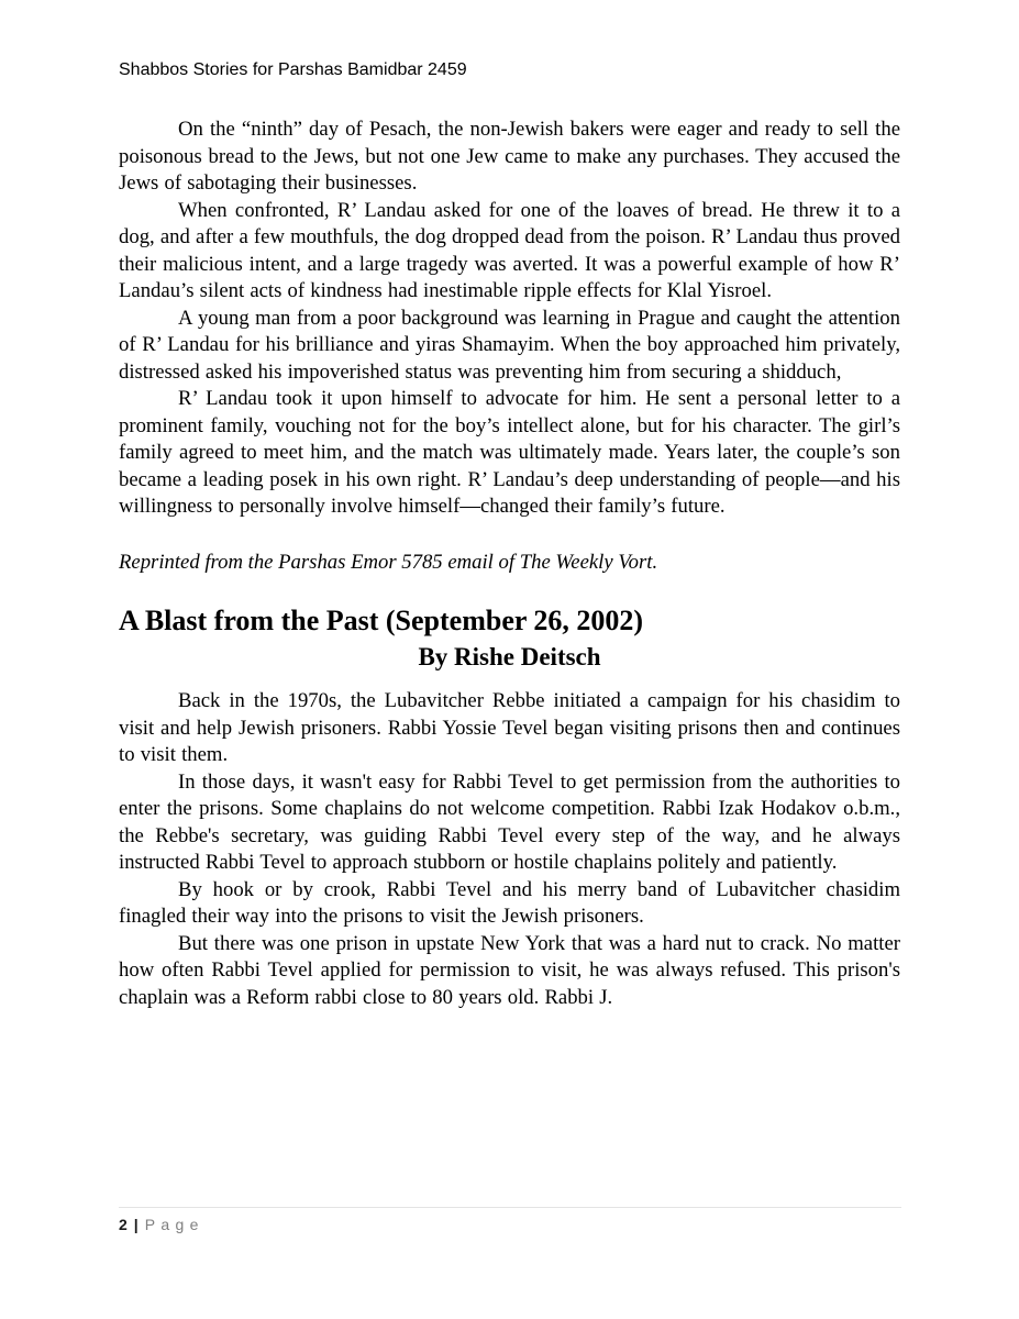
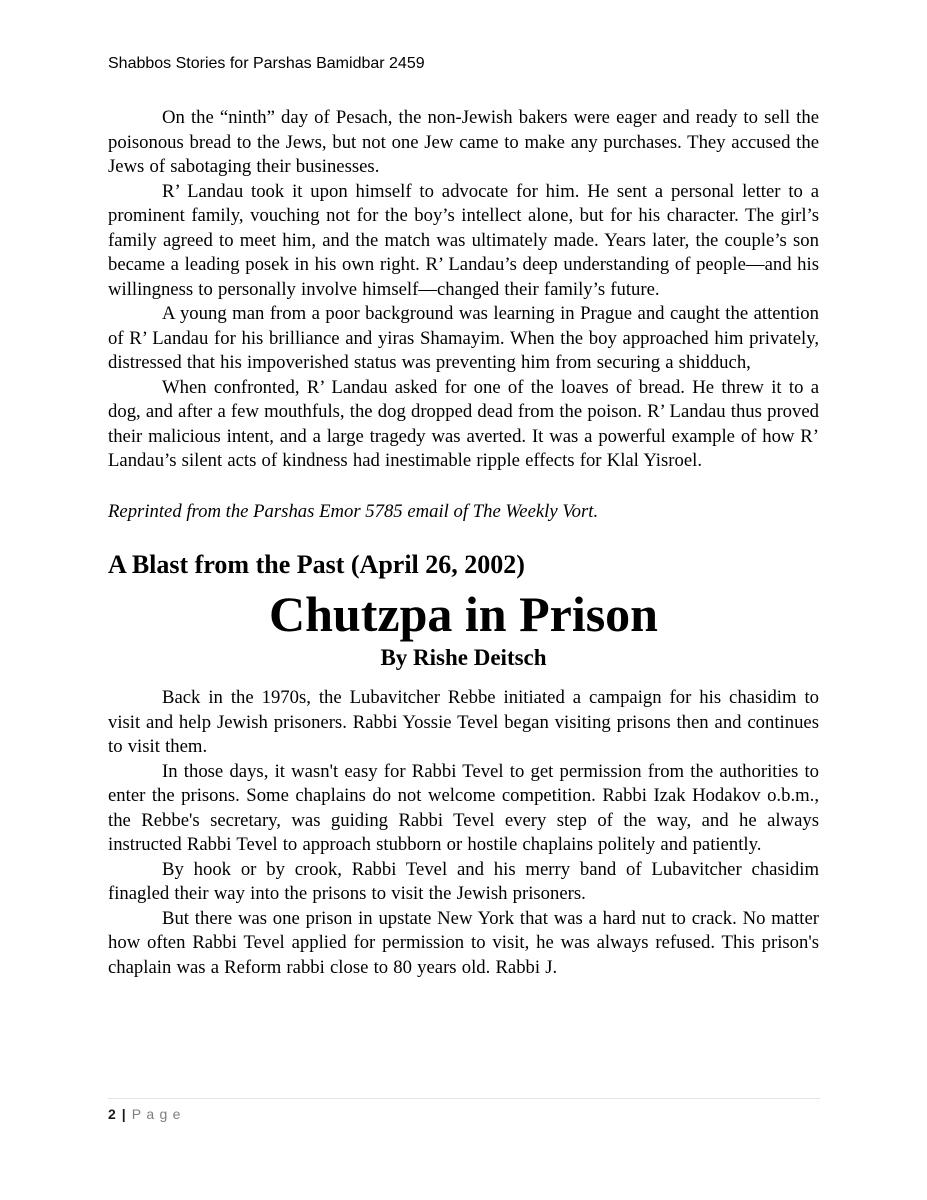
  Shabbos Stories for Parshas Bamidbar 2459
  On the “ninth” day of Pesach, the non-Jewish bakers were eager and ready to sell the poisonous bread to the Jews, but not one Jew came to make any purchases. They accused the Jews of sabotaging their businesses.
- When confronted, R’ Landau asked for one of the loaves of bread. He threw it to a dog, and after a few mouthfuls, the dog dropped dead from the poison. R’ Landau thus proved their malicious intent, and a large tragedy was averted. It was a powerful example of how R’ Landau’s silent acts of kindness had inestimable ripple effects for Klal Yisroel.
+ R’ Landau took it upon himself to advocate for him. He sent a personal letter to a prominent family, vouching not for the boy’s intellect alone, but for his character. The girl’s family agreed to meet him, and the match was ultimately made. Years later, the couple’s son became a leading posek in his own right. R’ Landau’s deep understanding of people—and his willingness to personally involve himself—changed their family’s future.
- A young man from a poor background was learning in Prague and caught the attention of R’ Landau for his brilliance and yiras Shamayim. When the boy approached him privately, distressed asked his impoverished status was preventing him from securing a shidduch,
+ A young man from a poor background was learning in Prague and caught the attention of R’ Landau for his brilliance and yiras Shamayim. When the boy approached him privately, distressed that his impoverished status was preventing him from securing a shidduch,
- R’ Landau took it upon himself to advocate for him. He sent a personal letter to a prominent family, vouching not for the boy’s intellect alone, but for his character. The girl’s family agreed to meet him, and the match was ultimately made. Years later, the couple’s son became a leading posek in his own right. R’ Landau’s deep understanding of people—and his willingness to personally involve himself—changed their family’s future.
+ When confronted, R’ Landau asked for one of the loaves of bread. He threw it to a dog, and after a few mouthfuls, the dog dropped dead from the poison. R’ Landau thus proved their malicious intent, and a large tragedy was averted. It was a powerful example of how R’ Landau’s silent acts of kindness had inestimable ripple effects for Klal Yisroel.
  Reprinted from the Parshas Emor 5785 email of The Weekly Vort.
- A Blast from the Past (September 26, 2002)
+ A Blast from the Past (April 26, 2002)
+ Chutzpa in Prison
  By Rishe Deitsch
  Back in the 1970s, the Lubavitcher Rebbe initiated a campaign for his chasidim to visit and help Jewish prisoners. Rabbi Yossie Tevel began visiting prisons then and continues to visit them.
  In those days, it wasn't easy for Rabbi Tevel to get permission from the authorities to enter the prisons. Some chaplains do not welcome competition. Rabbi Izak Hodakov o.b.m., the Rebbe's secretary, was guiding Rabbi Tevel every step of the way, and he always instructed Rabbi Tevel to approach stubborn or hostile chaplains politely and patiently.
  By hook or by crook, Rabbi Tevel and his merry band of Lubavitcher chasidim finagled their way into the prisons to visit the Jewish prisoners.
  But there was one prison in upstate New York that was a hard nut to crack. No matter how often Rabbi Tevel applied for permission to visit, he was always refused. This prison's chaplain was a Reform rabbi close to 80 years old. Rabbi J.
  2
  |
  Page
